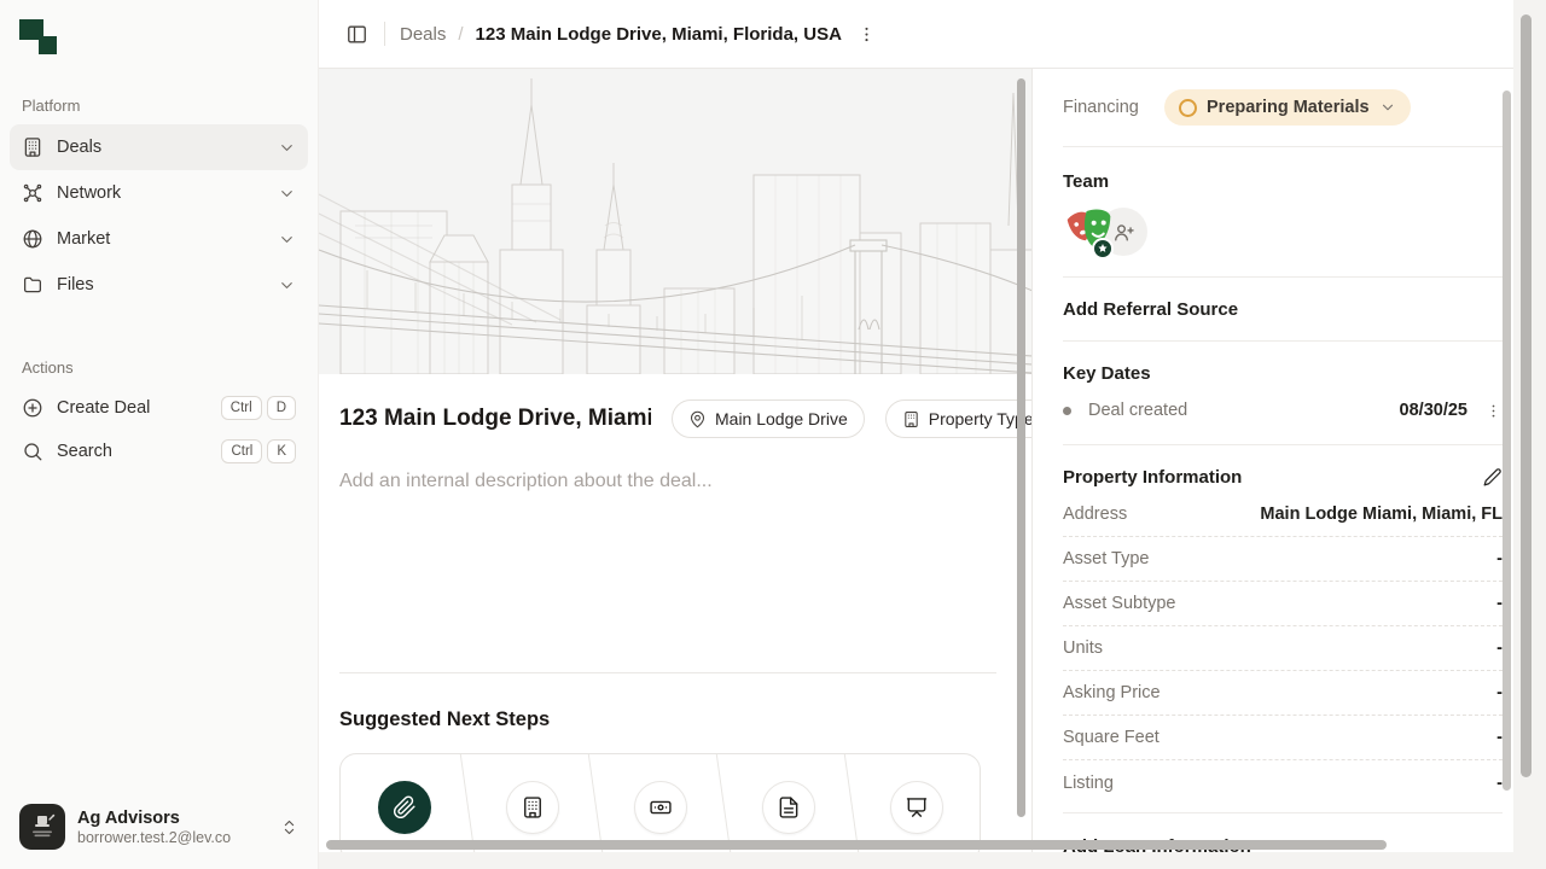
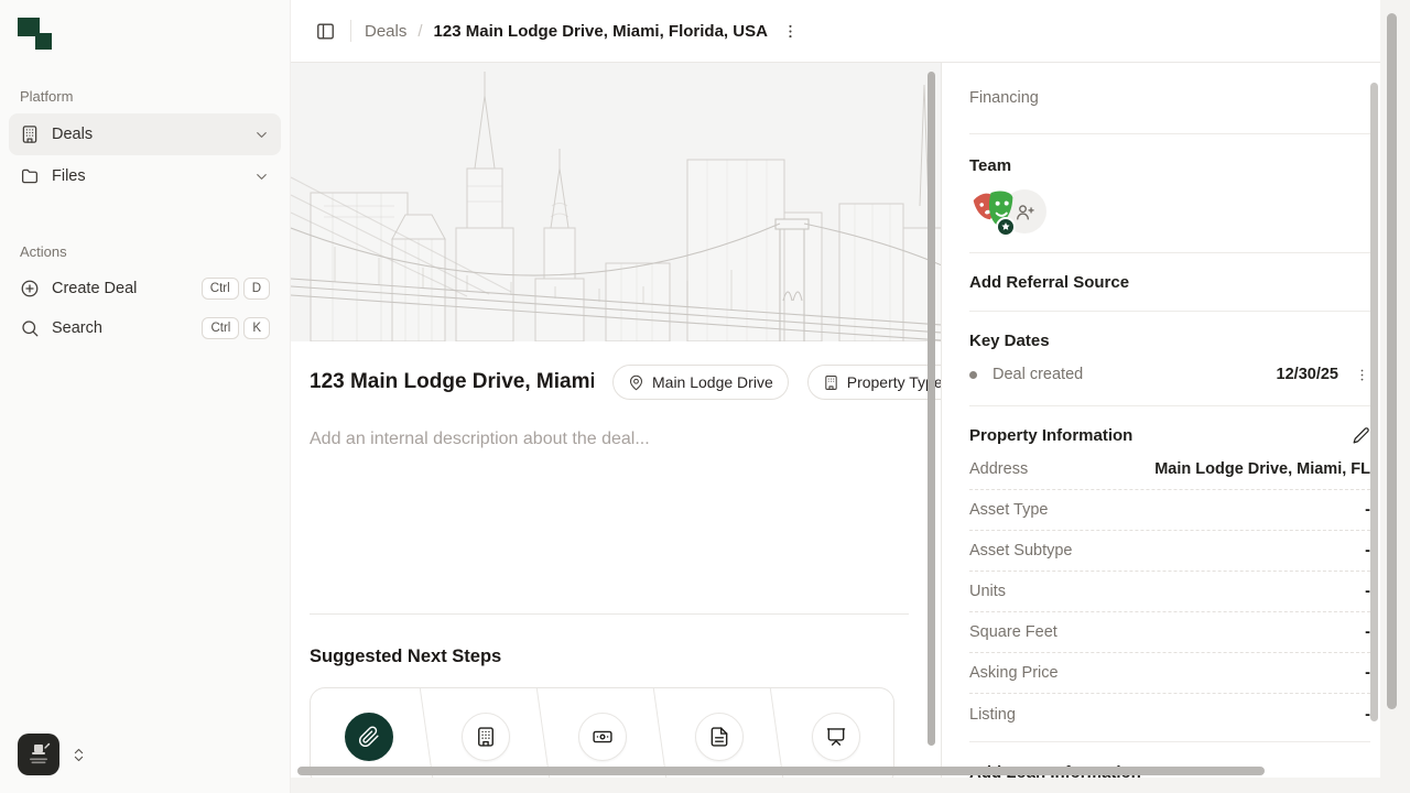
  Platform
  Deals
- Network
- Market
  Files
  Actions
  Create Deal
  Ctrl
  D
  Search
  Ctrl
  K
- Ag Advisors
- borrower.test.2@lev.co
  Deals
  /
  123 Main Lodge Drive, Miami, Florida, USA
  Main Lodge Drive
  Property Tye
  Add an internal description about the deal...
  Suggested Next Steps
  Financing
- Preparing Materials
  Team
  Add Referral Source
  Key Dates
  Deal created
- 08/30/25
+ 12/30/25
  Property Information
  Address
- Main Lodge Miami, Miami, FL
+ Main Lodge Drive, Miami, FL
  Asset Type
  -
  Asset Subtype
  -
  Units
  -
- Asking Price
+ Square Feet
  -
- Square Feet
+ Asking Price
  -
  Listing
  -
